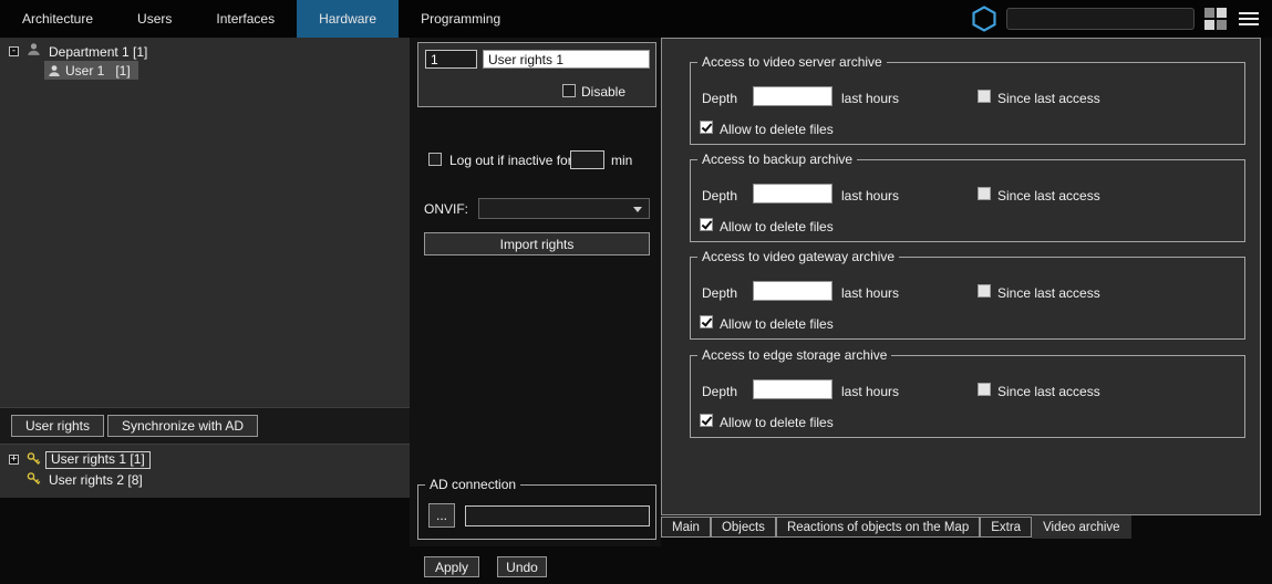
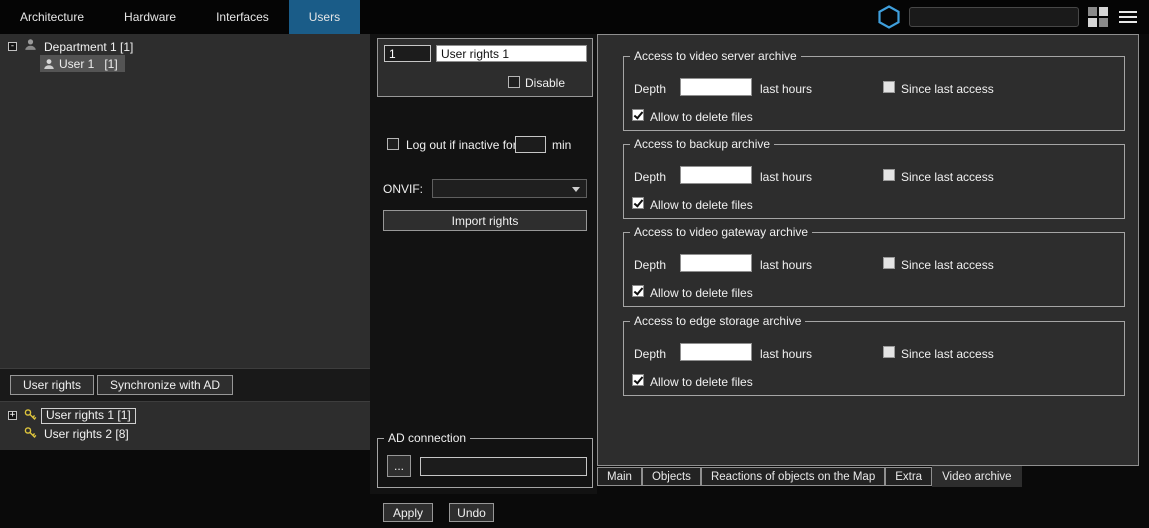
  Architecture
- Users
+ Hardware
  Interfaces
- Hardware
+ Users
- Programming
  -
  Department 1 [1]
  User 1 [1]
  User rights
  Synchronize with AD
  +
  User rights 1 [1]
  User rights 2 [8]
  1
  User rights 1
  Disable
  Log out if inactive fo
  min
  ONVIF:
  Import rights
  AD connection
  ...
  Apply
  Undo
  Access to video server archive
  Depth
  last hours
  Since last access
  Allow to delete files
  Access to backup archive
  Depth
  last hours
  Since last access
  Allow to delete files
  Access to video gateway archive
  Depth
  last hours
  Since last access
  Allow to delete files
  Access to edge storage archive
  Depth
  last hours
  Since last access
  Allow to delete files
  Main
  Objects
  Reactions of objects on the Map
  Extra
  Video archive
